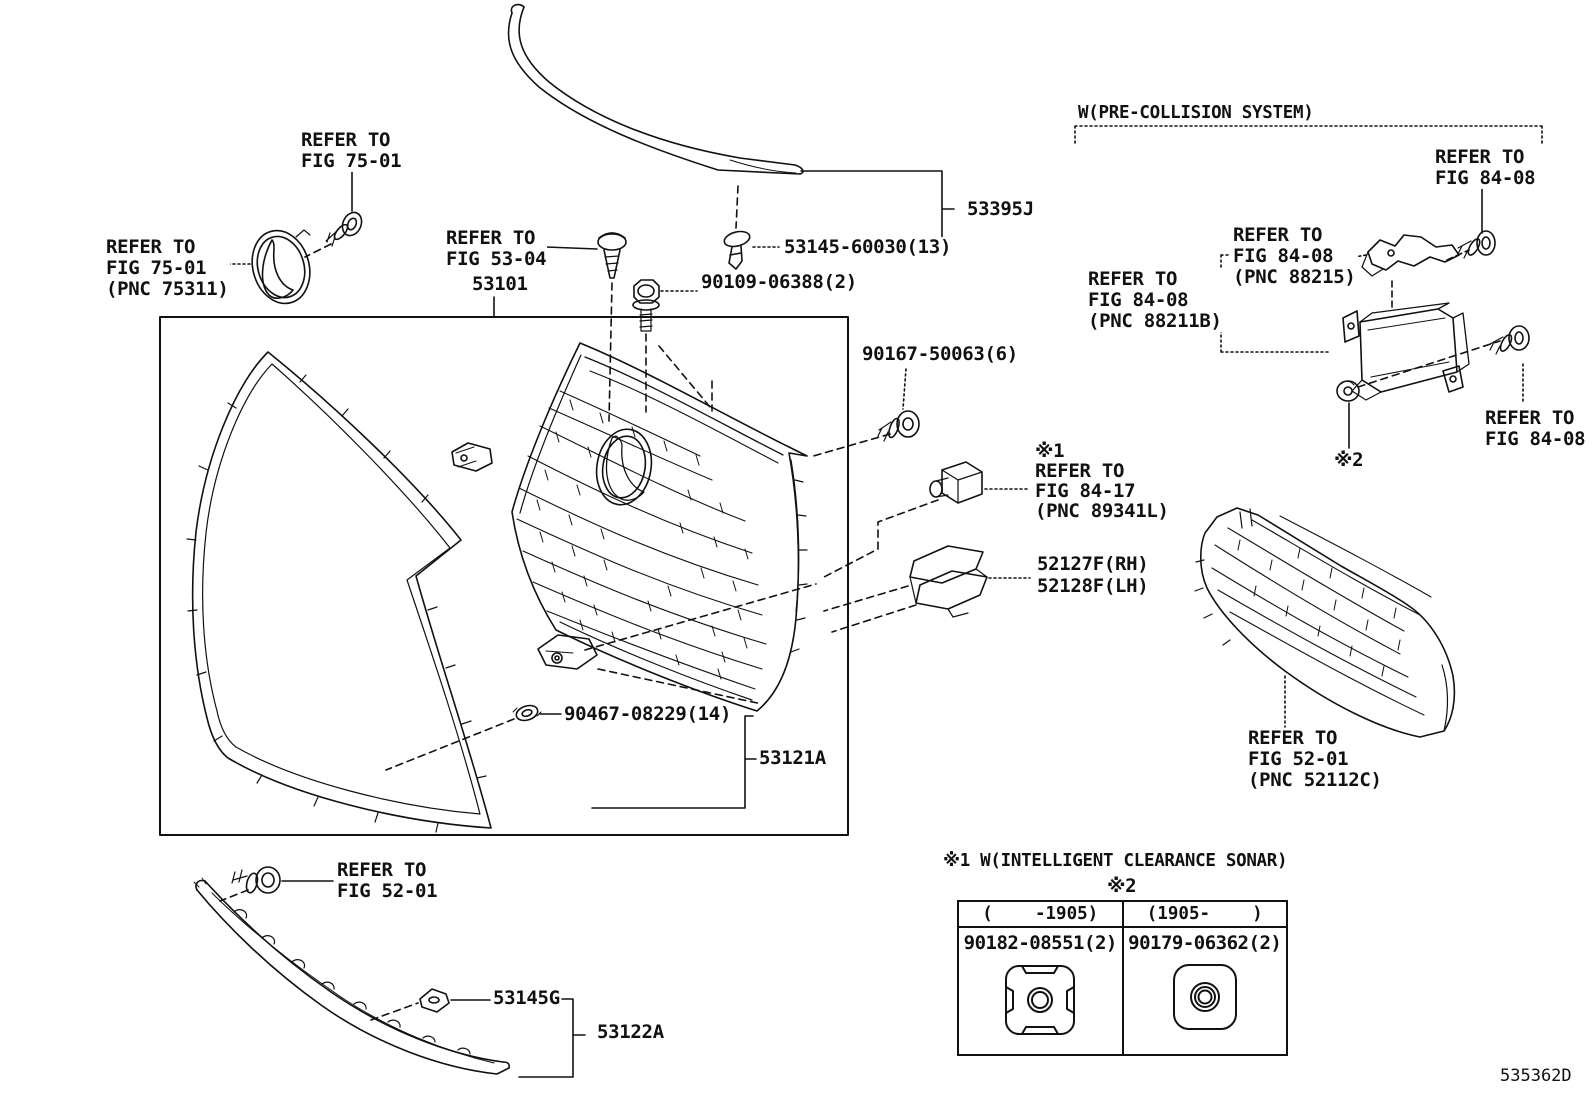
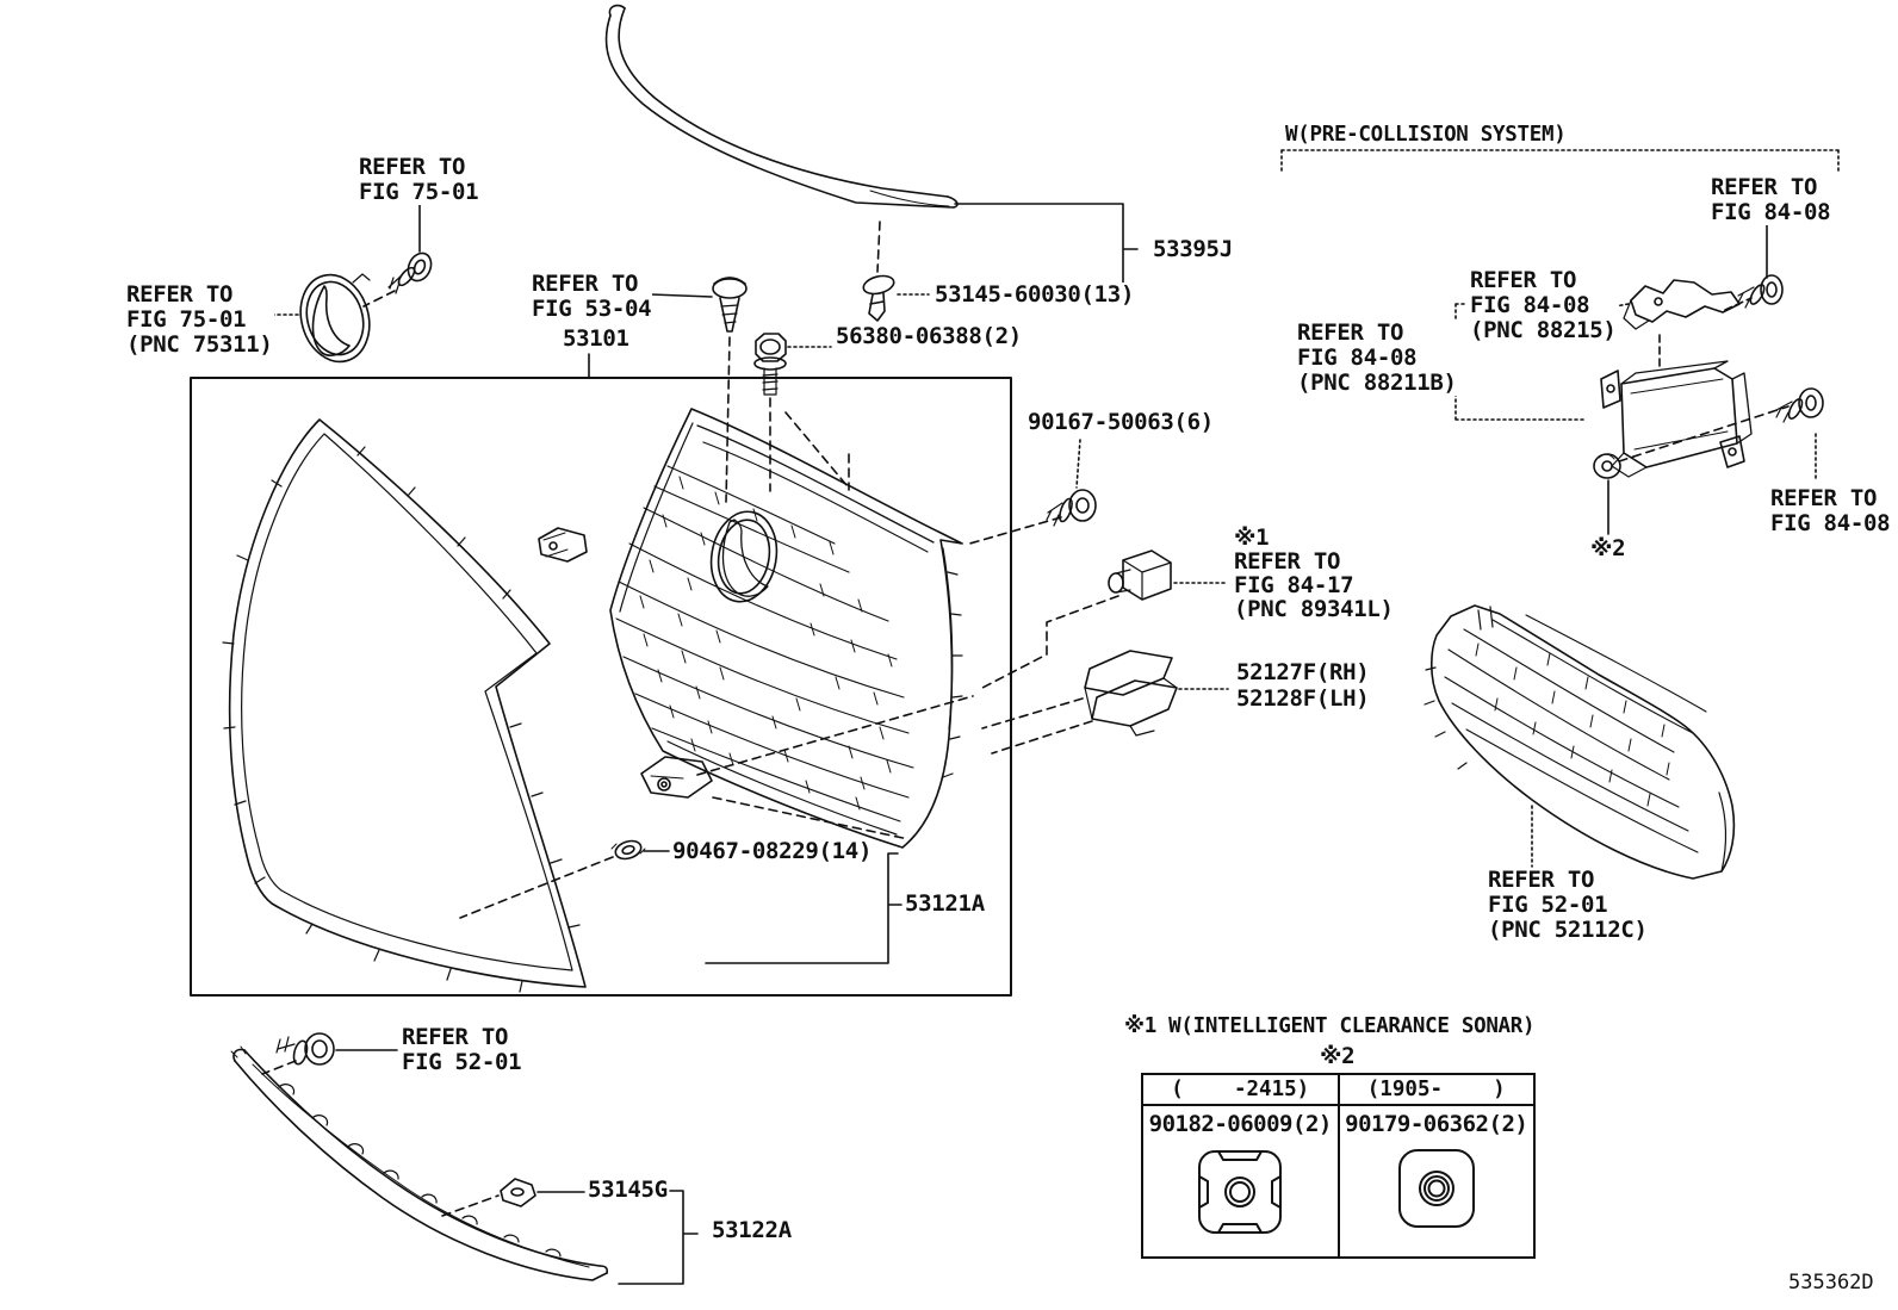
  REFER TO
  FIG 75-01
  REFER TO
  FIG 75-01
  (PNC 75311)
  REFER TO
  FIG 53-04
  53101
- 90109-06388(2)
+ 56380-06388(2)
  53145-60030(13)
  53395J
  90167-50063(6)
  ※1
  REFER TO
  FIG 84-17
  (PNC 89341L)
  52127F(RH)
  52128F(LH)
  W(PRE-COLLISION SYSTEM)
  REFER TO
  FIG 84-08
  REFER TO
  FIG 84-08
  (PNC 88215)
  REFER TO
  FIG 84-08
  (PNC 88211B)
  REFER TO
  FIG 84-08
  ※2
  REFER TO
  FIG 52-01
  (PNC 52112C)
  REFER TO
  FIG 52-01
  53145G
  53122A
  90467-08229(14)
  53121A
  ※1 W(INTELLIGENT CLEARANCE SONAR)
  ※2
  535362D
- ( -1905)
+ ( -2415)
- 90182-08551(2)
+ 90182-06009(2)
  (1905- )
  90179-06362(2)
